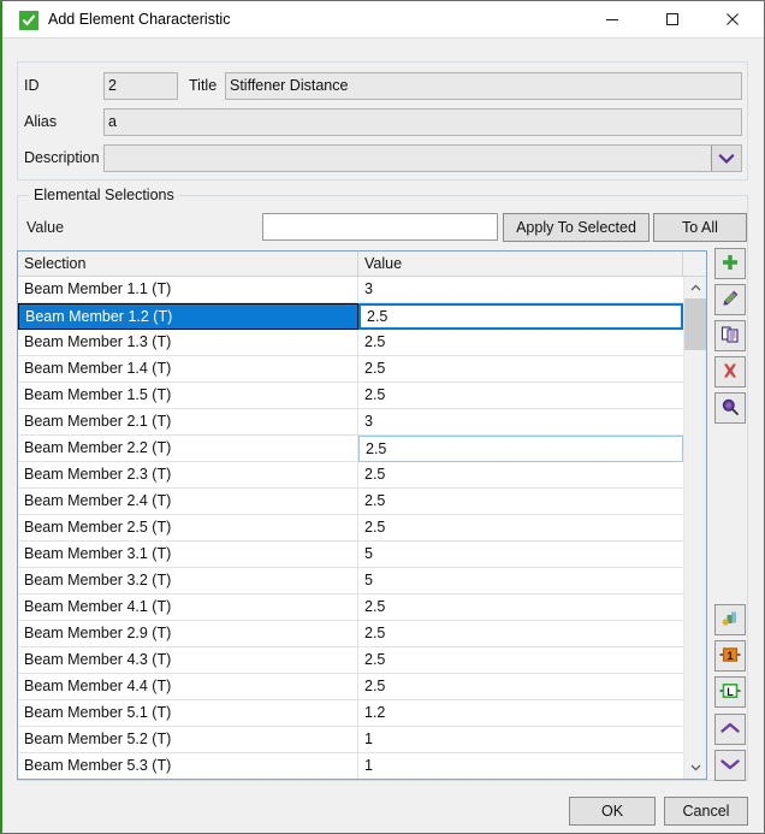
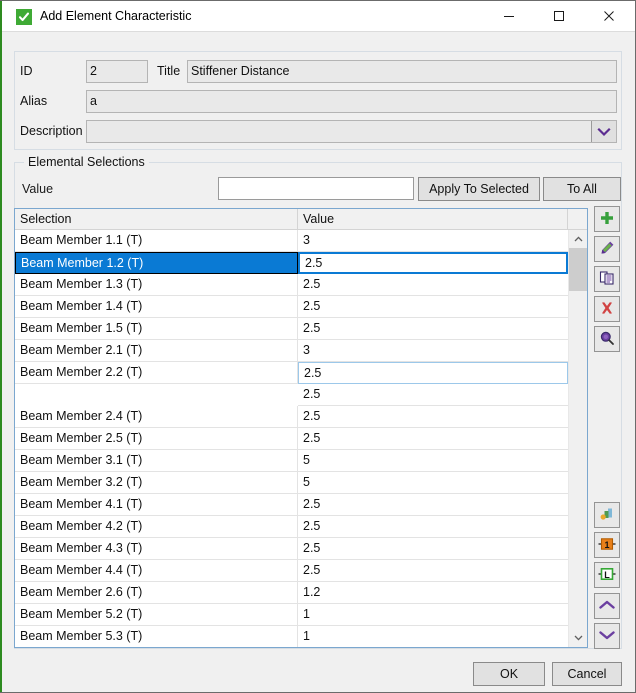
  Add Element Characteristic
  ID
  2
  Title
  Stiffener Distance
  Alias
  a
  Description
  Elemental Selections
  Value
  Apply To Selected
  To All
  Selection
  Value
  Beam Member 1.1 (T)
  3
  Beam Member 1.2 (T)
  2.5
  Beam Member 1.3 (T)
  2.5
  Beam Member 1.4 (T)
  2.5
  Beam Member 1.5 (T)
  2.5
  Beam Member 2.1 (T)
  3
  Beam Member 2.2 (T)
  2.5
- Beam Member 2.3 (T)
  2.5
  Beam Member 2.4 (T)
  2.5
  Beam Member 2.5 (T)
  2.5
  Beam Member 3.1 (T)
  5
  Beam Member 3.2 (T)
  5
  Beam Member 4.1 (T)
  2.5
- Beam Member 2.9 (T)
+ Beam Member 4.2 (T)
  2.5
  Beam Member 4.3 (T)
  2.5
  Beam Member 4.4 (T)
  2.5
- Beam Member 5.1 (T)
+ Beam Member 2.6 (T)
  1.2
  Beam Member 5.2 (T)
  1
  Beam Member 5.3 (T)
  1
  1
  L
  OK
  Cancel
